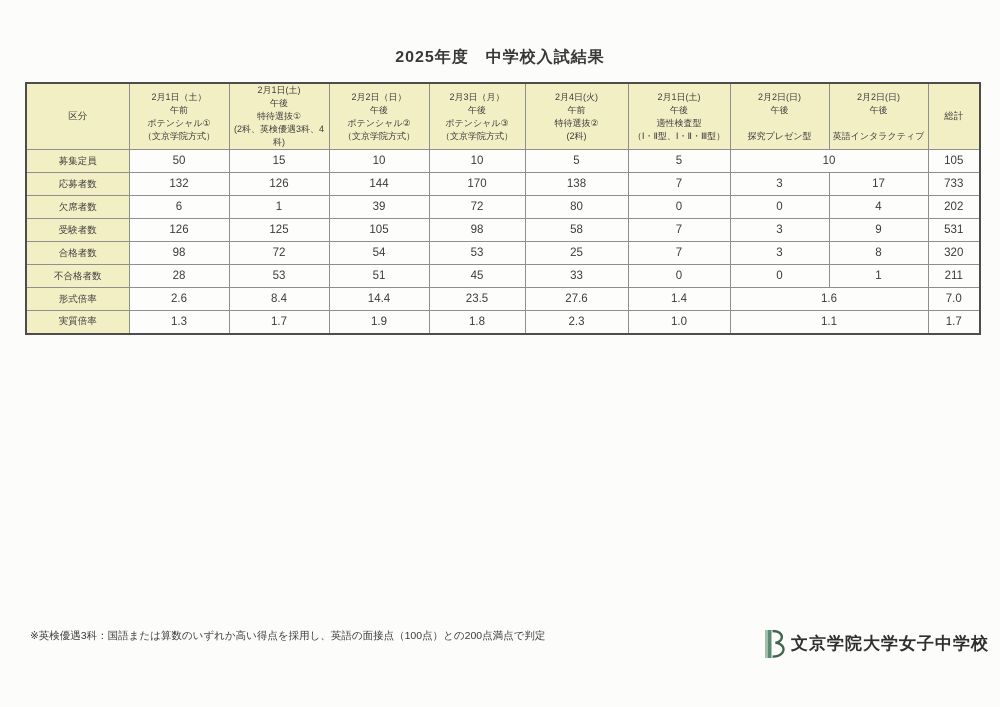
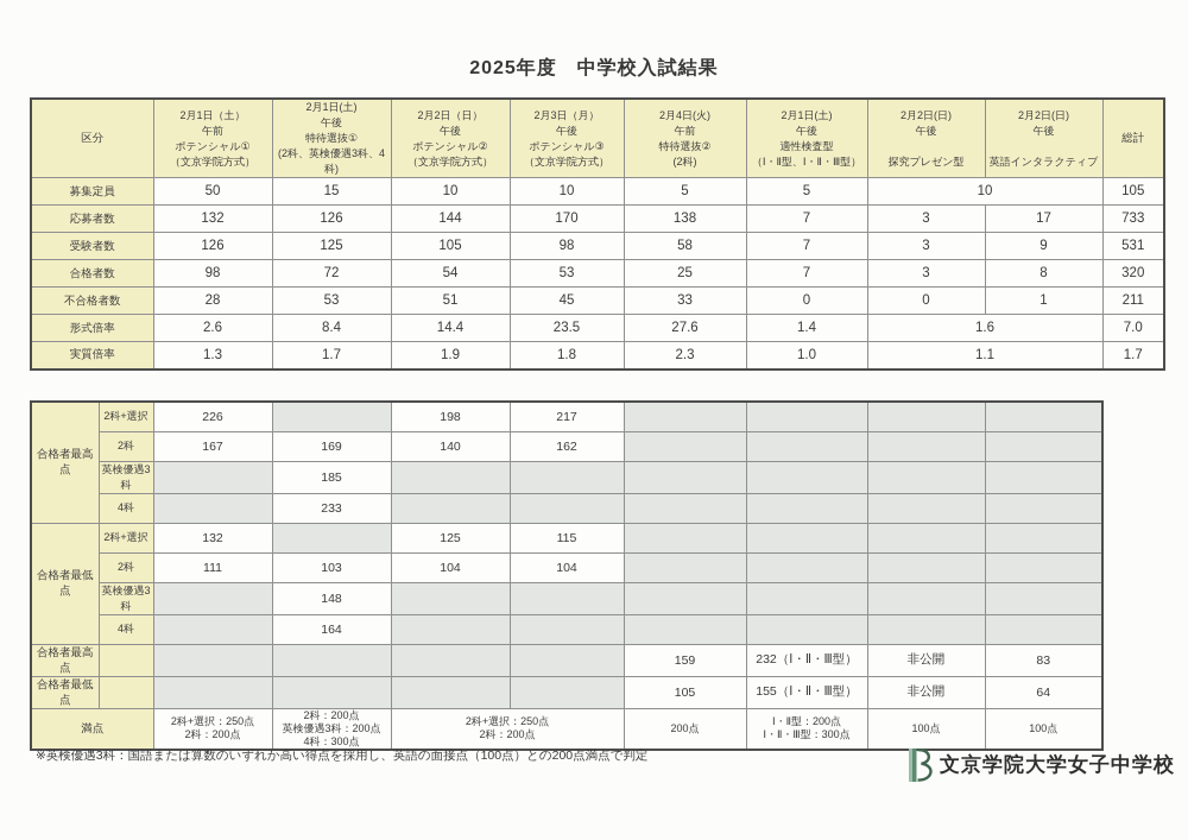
  2025年度 中学校入試結果
  区分	2月1日（土） 午前 ポテンシャル① （文京学院方式）	2月1日(土) 午後 特待選抜① (2科、英検優遇3科、4科)	2月2日（日） 午後 ポテンシャル② （文京学院方式）	2月3日（月） 午後 ポテンシャル③ （文京学院方式）	2月4日(火) 午前 特待選抜② (2科)	2月1日(土) 午後 適性検査型 （Ⅰ・Ⅱ型、Ⅰ・Ⅱ・Ⅲ型）	2月2日(日) 午後 探究プレゼン型	2月2日(日) 午後 英語インタラクティブ	総計
  募集定員	50	15	10	10	5	5	10	105
  応募者数	132	126	144	170	138	7	3	17	733
- 欠席者数	6	1	39	72	80	0	0	4	202
  受験者数	126	125	105	98	58	7	3	9	531
  合格者数	98	72	54	53	25	7	3	8	320
  不合格者数	28	53	51	45	33	0	0	1	211
  形式倍率	2.6	8.4	14.4	23.5	27.6	1.4	1.6	7.0
  実質倍率	1.3	1.7	1.9	1.8	2.3	1.0	1.1	1.7
+ 合格者最高点	2科+選択	226		198	217
+ 2科	167	169	140	162
+ 英検優遇3科		185
+ 4科		233
+ 合格者最低点	2科+選択	132		125	115
+ 2科	111	103	104	104
+ 英検優遇3科		148
+ 4科		164
+ 合格者最高点						159	232（Ⅰ・Ⅱ・Ⅲ型）	非公開	83
+ 合格者最低点						105	155（Ⅰ・Ⅱ・Ⅲ型）	非公開	64
+ 満点	2科+選択：250点 2科：200点	2科：200点 英検優遇3科：200点 4科：300点	2科+選択：250点 2科：200点	200点	Ⅰ・Ⅱ型：200点 Ⅰ・Ⅱ・Ⅲ型：300点	100点	100点
  ※英検優遇3科：国語または算数のいずれか高い得点を採用し、英語の面接点（100点）との200点満点で判定
  文京学院大学女子中学校
